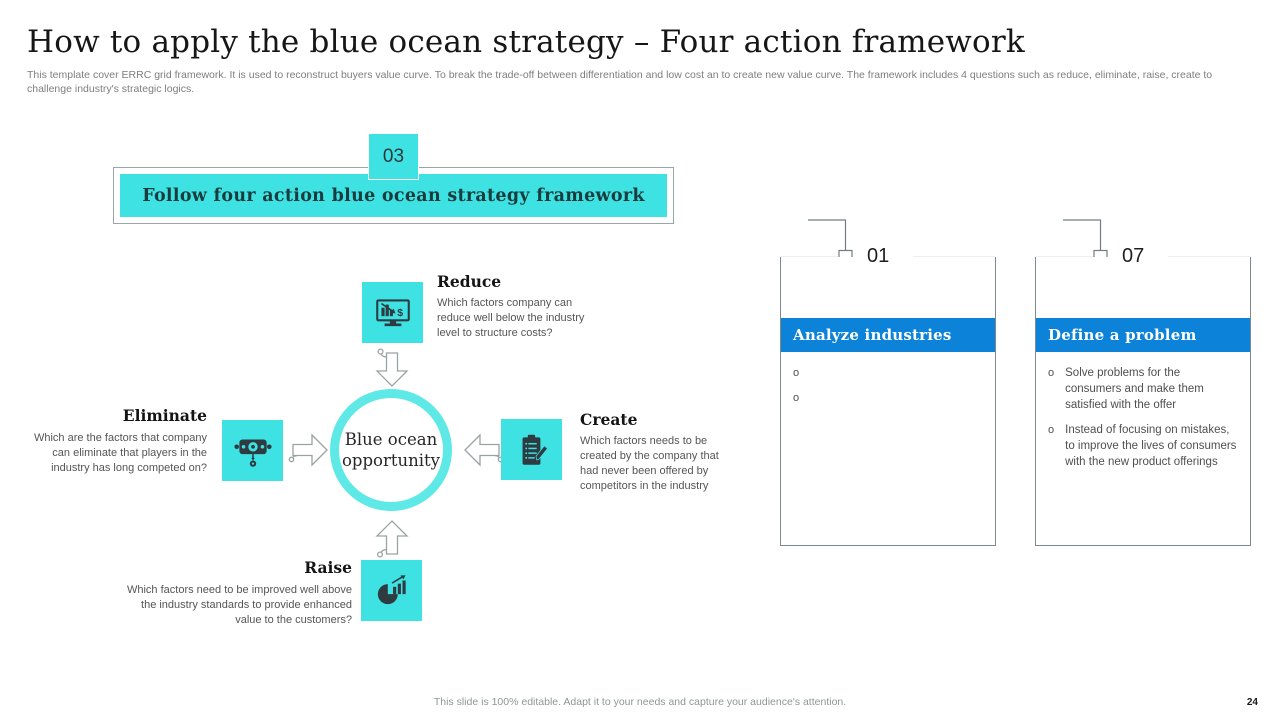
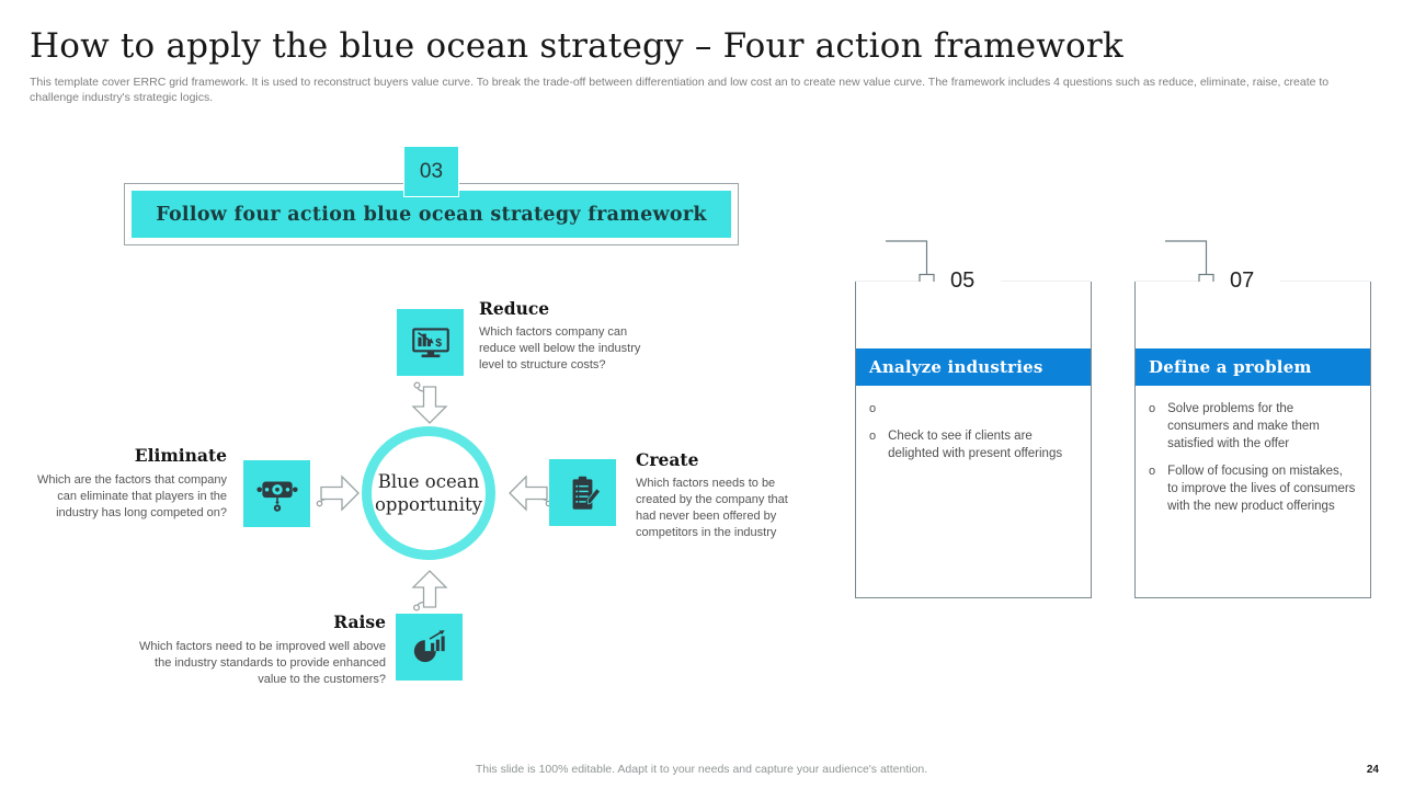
  How to apply the blue ocean strategy – Four action framework
  This template cover ERRC grid framework. It is used to reconstruct buyers value curve. To break the trade-off between differentiation and low cost an to create new value curve. The framework includes 4 questions such as reduce, eliminate, raise, create to challenge industry's strategic logics.
  Follow four action blue ocean strategy framework
  03
  Blue ocean
  opportunity
  $
  Reduce
  Which factors company can reduce well below the industry level to structure costs?
  Eliminate
  Which are the factors that company can eliminate that players in the industry has long competed on?
  Create
  Which factors needs to be created by the company that had never been offered by competitors in the industry
  Raise
  Which factors need to be improved well above the industry standards to provide enhanced value to the customers?
  Analyze industries
  o
  o
+ Check to see if clients are delighted with present offerings
- 01
+ 05
  Define a problem
  o
  Solve problems for the consumers and make them satisfied with the offer
  o
- Instead of focusing on mistakes, to improve the lives of consumers with the new product offerings
+ Follow of focusing on mistakes, to improve the lives of consumers with the new product offerings
  07
  This slide is 100% editable. Adapt it to your needs and capture your audience's attention.
  24
